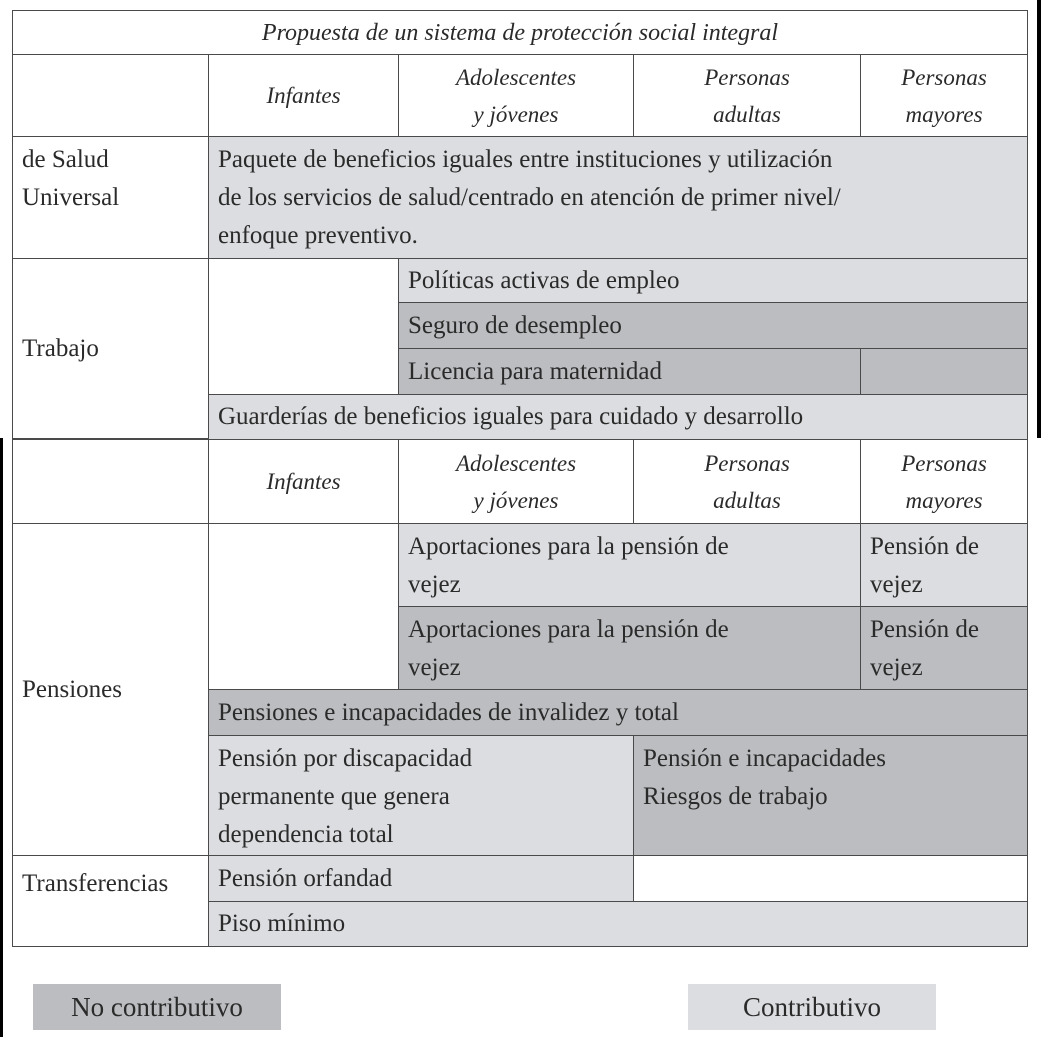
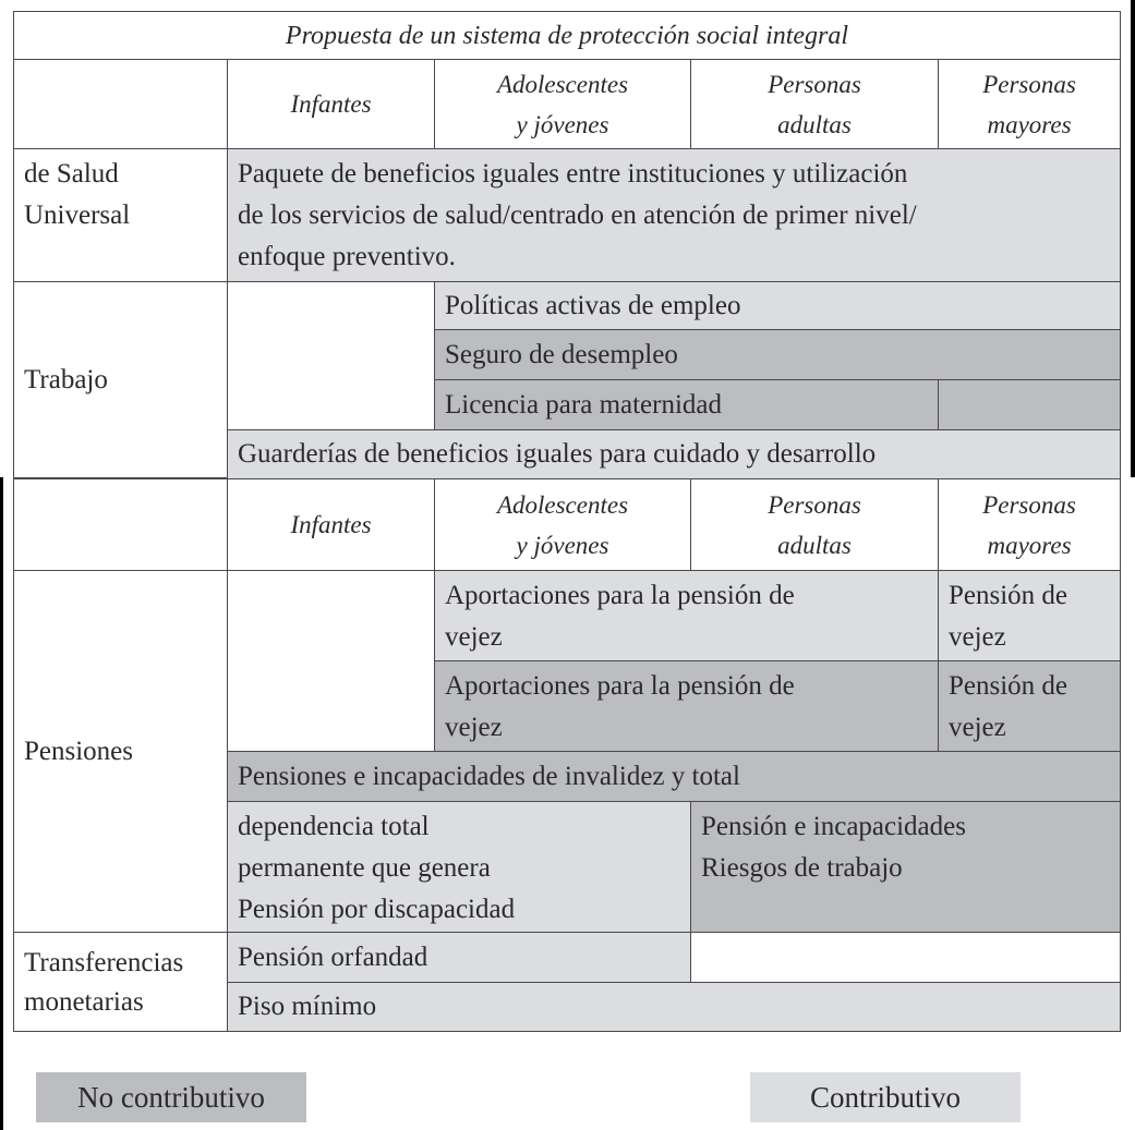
  Propuesta de un sistema de protección social integral
  Infantes
  Adolescentes
  y jóvenes
  Personas
  adultas
  Personas
  mayores
  de Salud
  Universal
  Paquete de beneficios iguales entre instituciones y utilización
  de los servicios de salud/centrado en atención de primer nivel/
  enfoque preventivo.
  Trabajo
  Políticas activas de empleo
  Seguro de desempleo
  Licencia para maternidad
  Guarderías de beneficios iguales para cuidado y desarrollo
  Infantes
  Adolescentes
  y jóvenes
  Personas
  adultas
  Personas
  mayores
  Pensiones
  Aportaciones para la pensión de
  vejez
  Pensión de
  vejez
  Aportaciones para la pensión de
  vejez
  Pensión de
  vejez
  Pensiones e incapacidades de invalidez y total
- Pensión por discapacidad
+ dependencia total
  permanente que genera
- dependencia total
+ Pensión por discapacidad
  Pensión e incapacidades
  Riesgos de trabajo
  Transferencias
+ monetarias
  Pensión orfandad
  Piso mínimo
  No contributivo
  Contributivo
